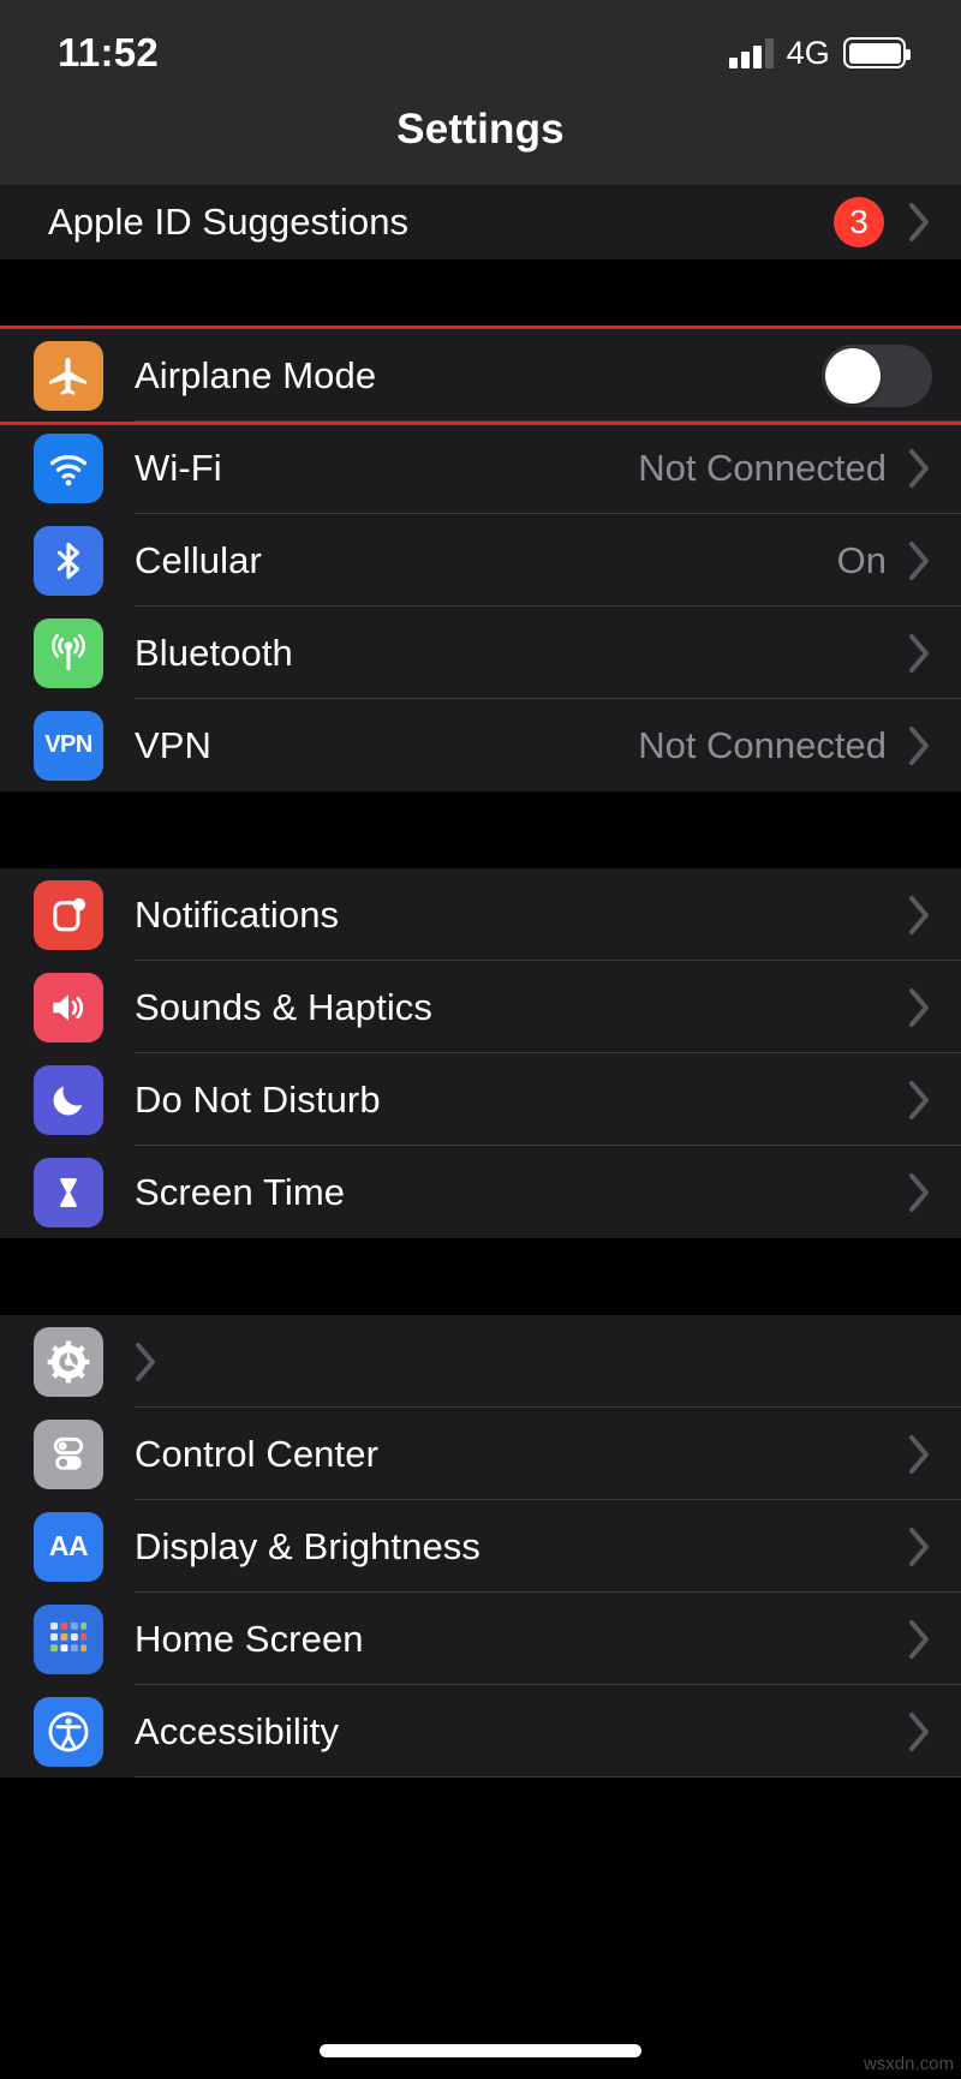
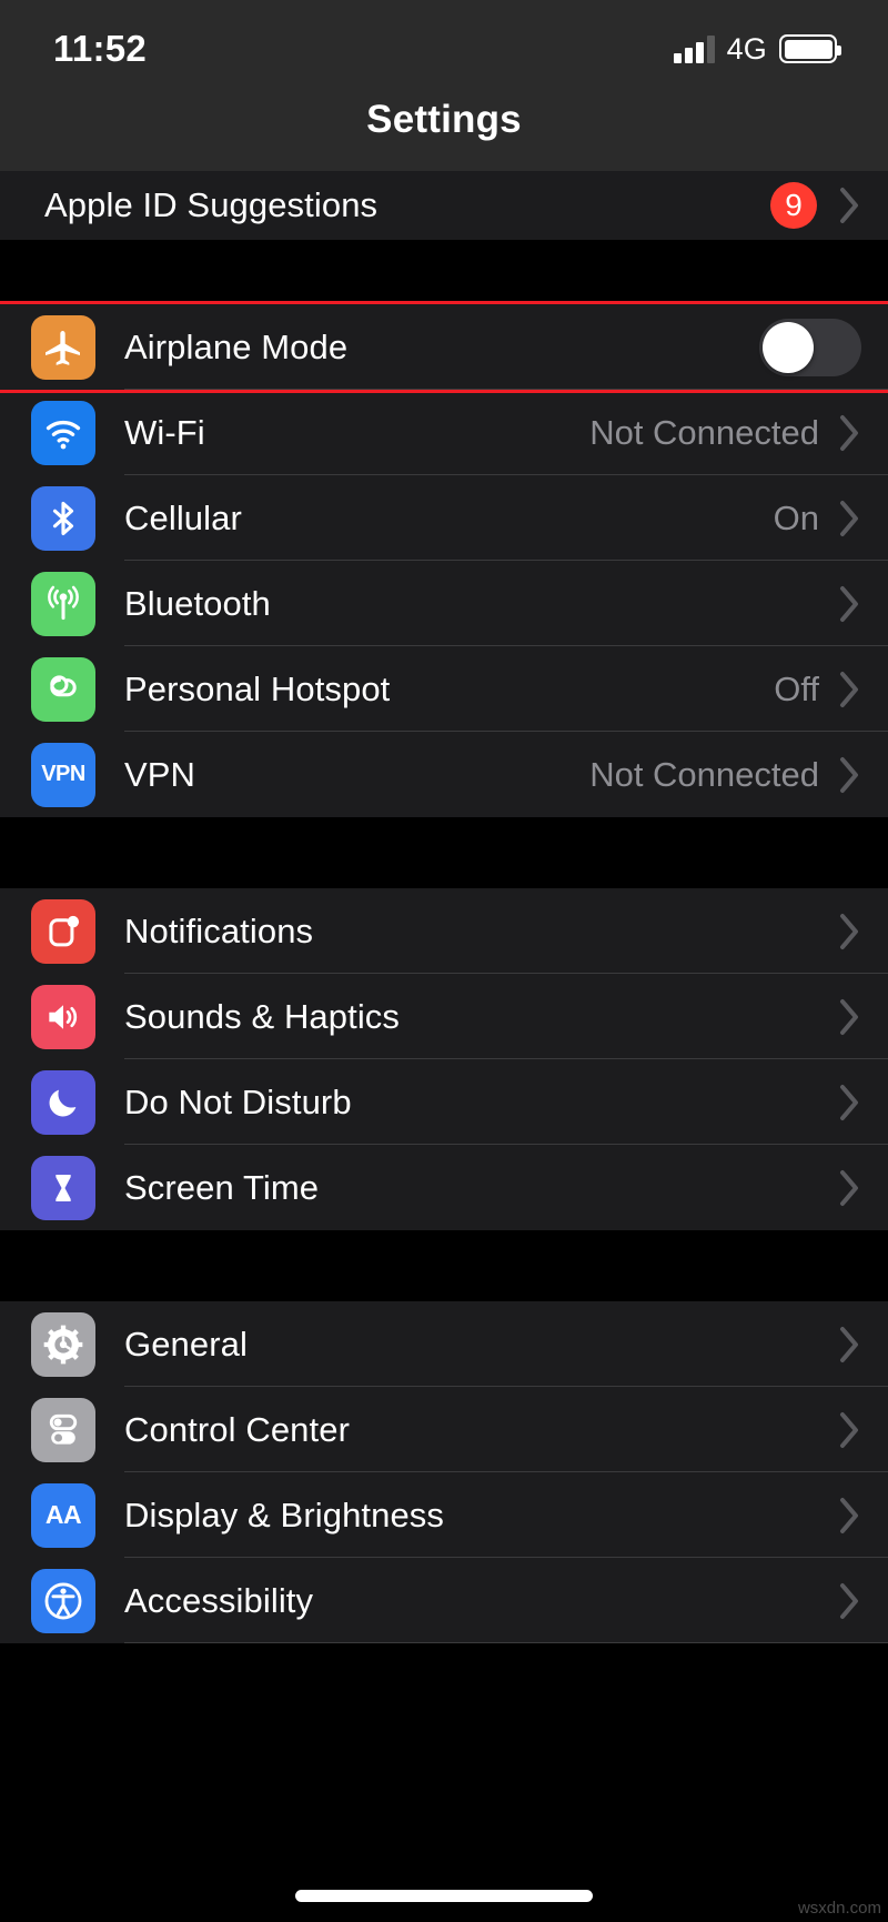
  11:52
  4G
  Settings
  Apple ID Suggestions
- 3
+ 9
  Airplane Mode
  Wi-Fi
  Not Connected
  Cellular
  On
  Bluetooth
+ Personal Hotspot
+ Off
  VPN
  VPN
  Not Connected
  Notifications
  Sounds & Haptics
  Do Not Disturb
  Screen Time
+ General
  Control Center
  AA
  Display & Brightness
- Home Screen
  Accessibility
  wsxdn.com
